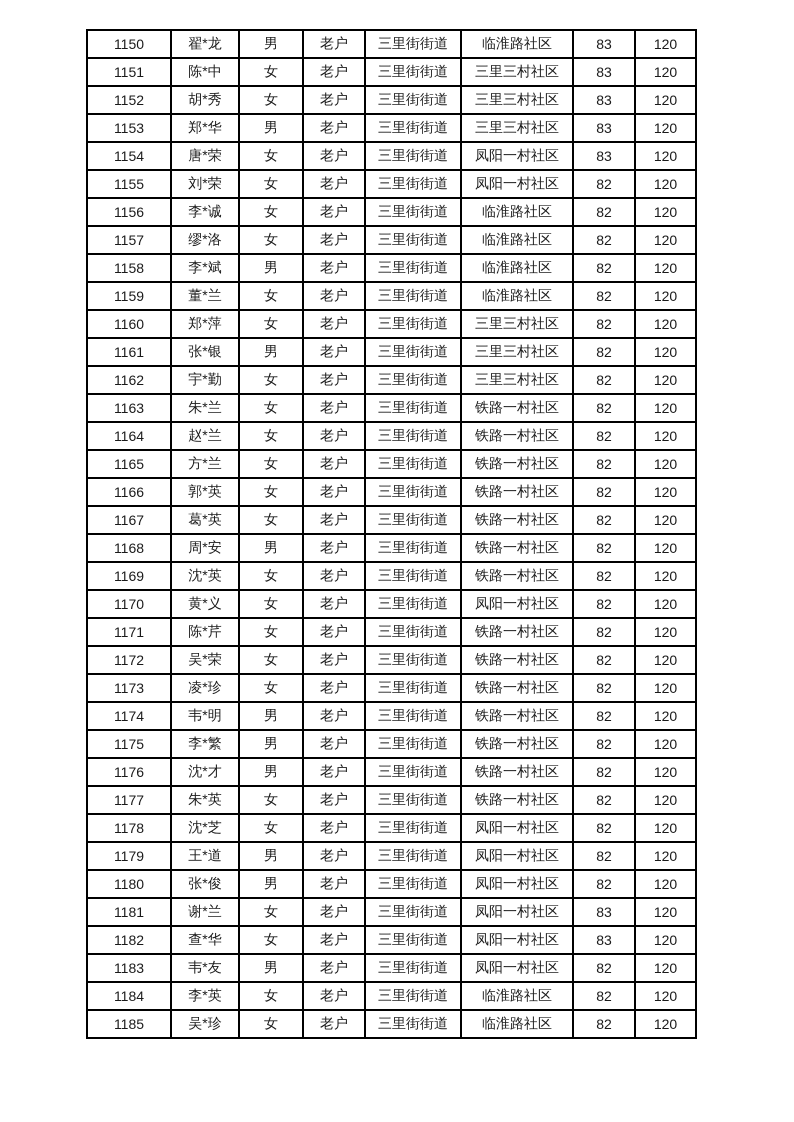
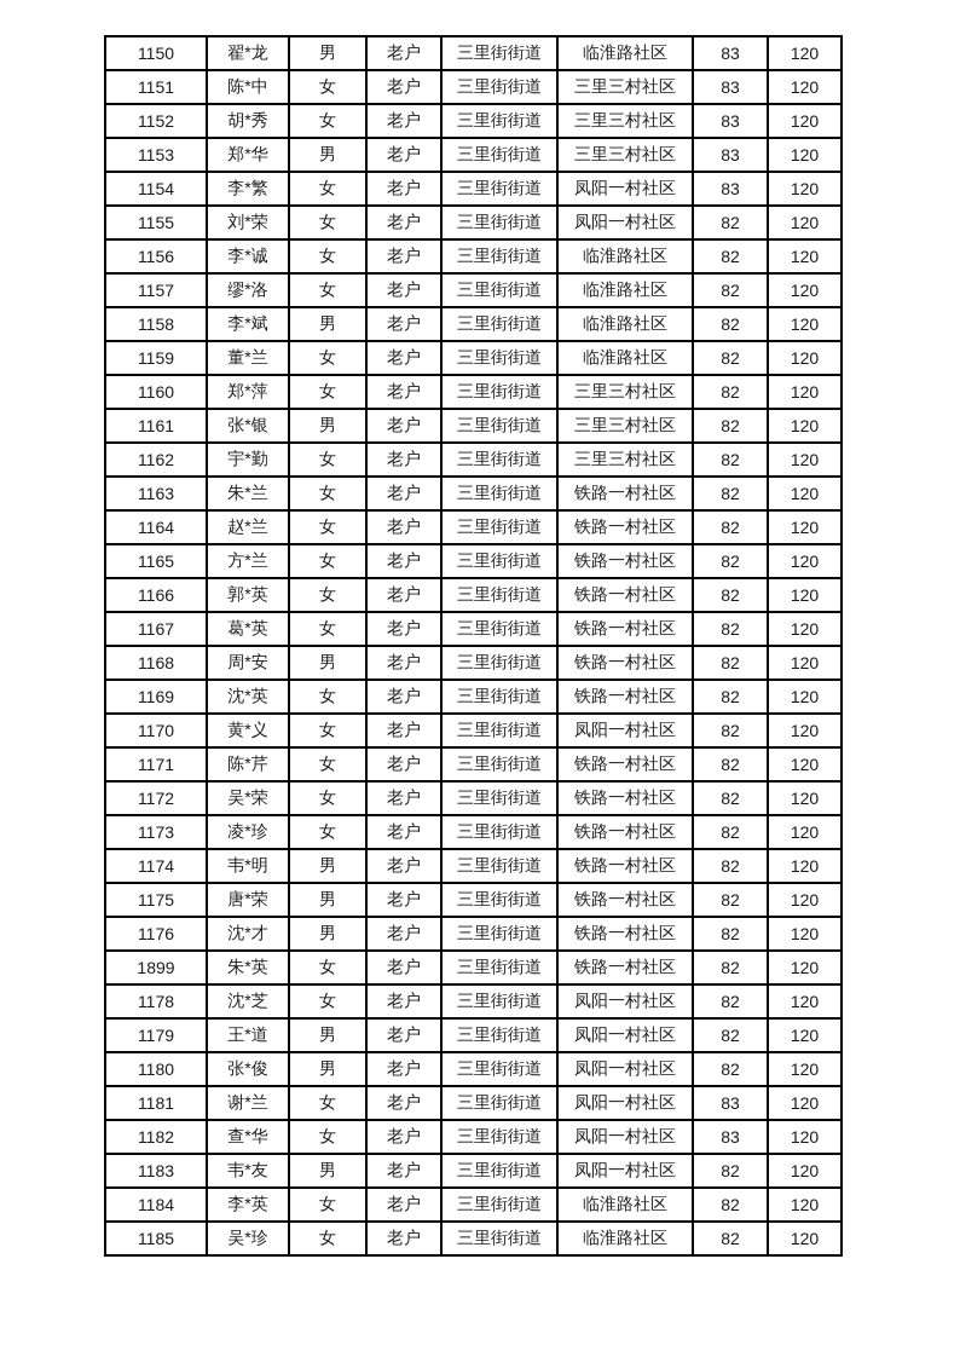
  1150	翟*龙	男	老户	三里街街道	临淮路社区	83	120
  1151	陈*中	女	老户	三里街街道	三里三村社区	83	120
  1152	胡*秀	女	老户	三里街街道	三里三村社区	83	120
  1153	郑*华	男	老户	三里街街道	三里三村社区	83	120
- 1154	唐*荣	女	老户	三里街街道	凤阳一村社区	83	120
+ 1154	李*繁	女	老户	三里街街道	凤阳一村社区	83	120
  1155	刘*荣	女	老户	三里街街道	凤阳一村社区	82	120
  1156	李*诚	女	老户	三里街街道	临淮路社区	82	120
  1157	缪*洛	女	老户	三里街街道	临淮路社区	82	120
  1158	李*斌	男	老户	三里街街道	临淮路社区	82	120
  1159	董*兰	女	老户	三里街街道	临淮路社区	82	120
  1160	郑*萍	女	老户	三里街街道	三里三村社区	82	120
  1161	张*银	男	老户	三里街街道	三里三村社区	82	120
  1162	宇*勤	女	老户	三里街街道	三里三村社区	82	120
  1163	朱*兰	女	老户	三里街街道	铁路一村社区	82	120
  1164	赵*兰	女	老户	三里街街道	铁路一村社区	82	120
  1165	方*兰	女	老户	三里街街道	铁路一村社区	82	120
  1166	郭*英	女	老户	三里街街道	铁路一村社区	82	120
  1167	葛*英	女	老户	三里街街道	铁路一村社区	82	120
  1168	周*安	男	老户	三里街街道	铁路一村社区	82	120
  1169	沈*英	女	老户	三里街街道	铁路一村社区	82	120
  1170	黄*义	女	老户	三里街街道	凤阳一村社区	82	120
  1171	陈*芹	女	老户	三里街街道	铁路一村社区	82	120
  1172	吴*荣	女	老户	三里街街道	铁路一村社区	82	120
  1173	凌*珍	女	老户	三里街街道	铁路一村社区	82	120
  1174	韦*明	男	老户	三里街街道	铁路一村社区	82	120
- 1175	李*繁	男	老户	三里街街道	铁路一村社区	82	120
+ 1175	唐*荣	男	老户	三里街街道	铁路一村社区	82	120
  1176	沈*才	男	老户	三里街街道	铁路一村社区	82	120
- 1177	朱*英	女	老户	三里街街道	铁路一村社区	82	120
+ 1899	朱*英	女	老户	三里街街道	铁路一村社区	82	120
  1178	沈*芝	女	老户	三里街街道	凤阳一村社区	82	120
  1179	王*道	男	老户	三里街街道	凤阳一村社区	82	120
  1180	张*俊	男	老户	三里街街道	凤阳一村社区	82	120
  1181	谢*兰	女	老户	三里街街道	凤阳一村社区	83	120
  1182	查*华	女	老户	三里街街道	凤阳一村社区	83	120
  1183	韦*友	男	老户	三里街街道	凤阳一村社区	82	120
  1184	李*英	女	老户	三里街街道	临淮路社区	82	120
  1185	吴*珍	女	老户	三里街街道	临淮路社区	82	120
